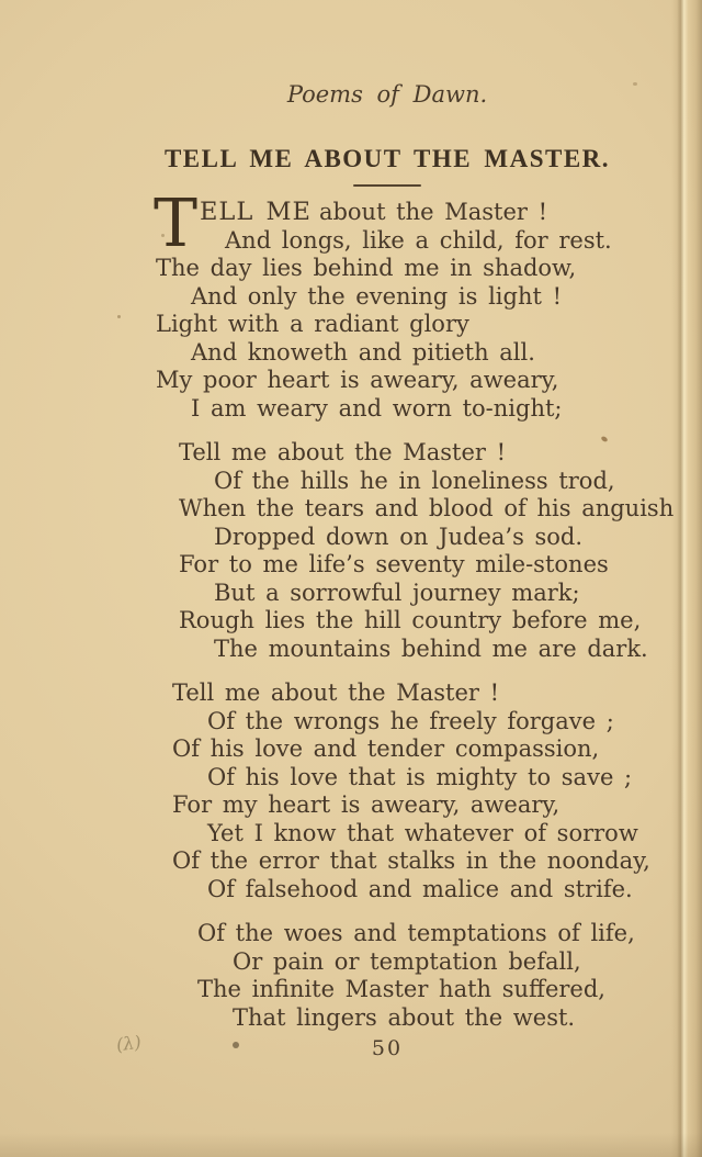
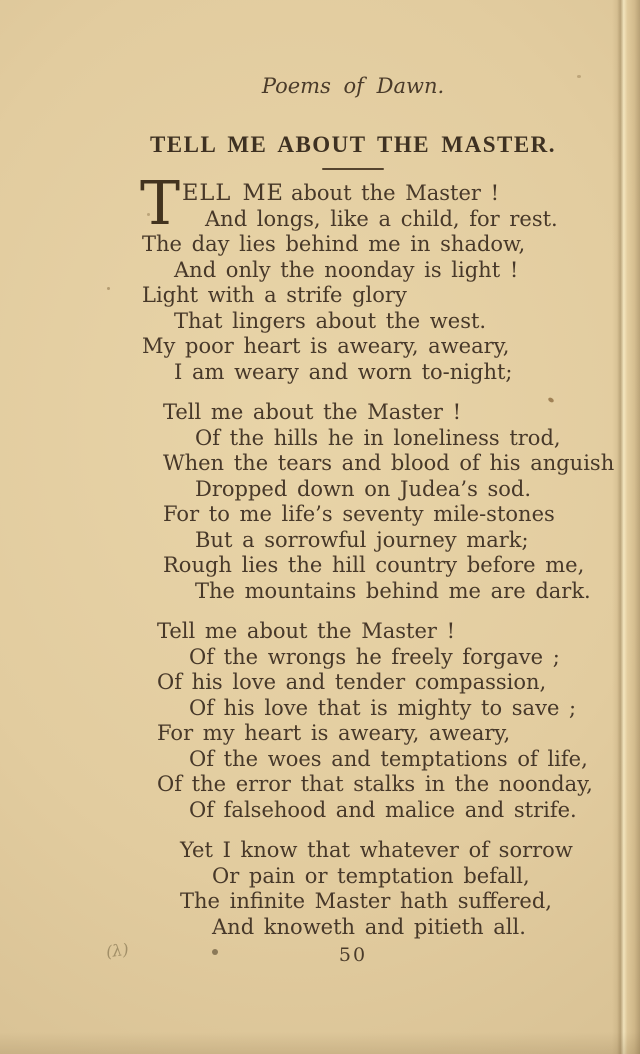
  Poems of Dawn.
  TELL ME ABOUT THE MASTER.
  T
  ELL ME about the Master !
  And longs, like a child, for rest.
  The day lies behind me in shadow,
- And only the evening is light !
+ And only the noonday is light !
- Light with a radiant glory
+ Light with a strife glory
- And knoweth and pitieth all.
+ That lingers about the west.
  My poor heart is aweary, aweary,
  I am weary and worn to-night;
  Tell me about the Master !
  Of the hills he in loneliness trod,
  When the tears and blood of his anguish
  Dropped down on Judea’s sod.
  For to me life’s seventy mile-stones
  But a sorrowful journey mark;
  Rough lies the hill country before me,
  The mountains behind me are dark.
  Tell me about the Master !
  Of the wrongs he freely forgave ;
  Of his love and tender compassion,
  Of his love that is mighty to save ;
  For my heart is aweary, aweary,
- Yet I know that whatever of sorrow
+ Of the woes and temptations of life,
  Of the error that stalks in the noonday,
  Of falsehood and malice and strife.
- Of the woes and temptations of life,
+ Yet I know that whatever of sorrow
  Or pain or temptation befall,
  The infinite Master hath suffered,
- That lingers about the west.
+ And knoweth and pitieth all.
  50
